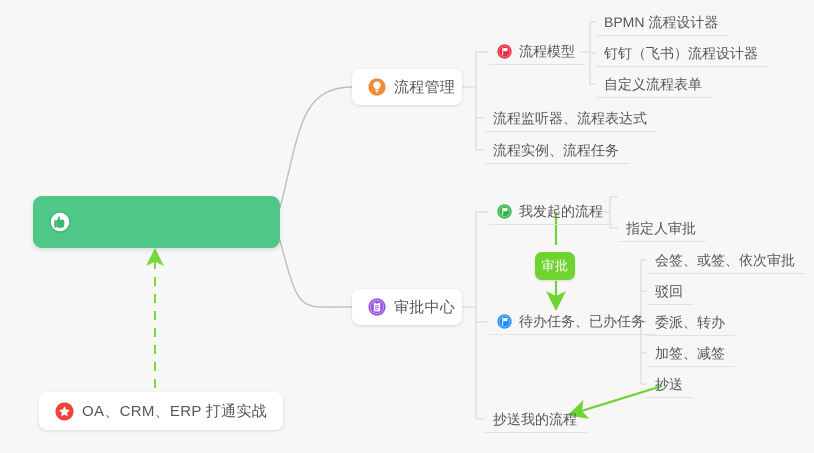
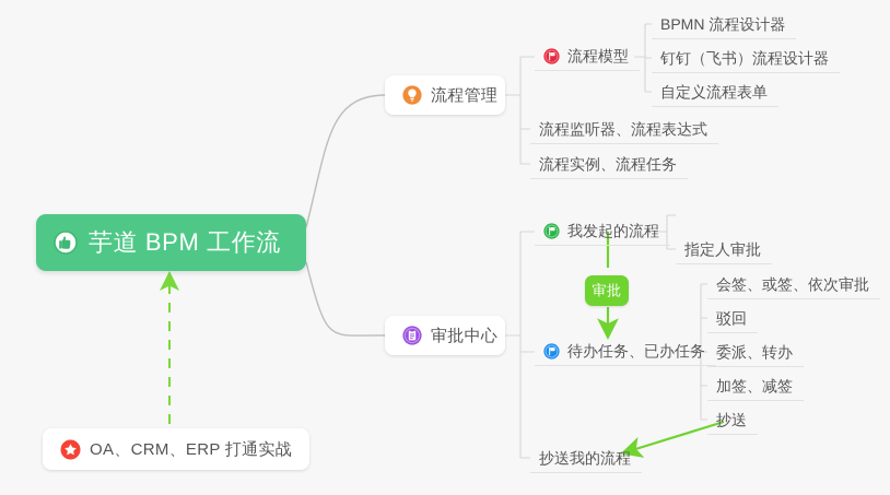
+ 芋道 BPM 工作流
  流程管理
  审批中心
  OA、CRM、ERP 打通实战
  流程模型
  BPMN 流程设计器
  钉钉（飞书）流程设计器
  自定义流程表单
  流程监听器、流程表达式
  流程实例、流程任务
  我发起的流程
  指定人审批
  待办任务、已办任务
  会签、或签、依次审批
  驳回
  委派、转办
  加签、减签
  抄送
  抄送我的流程
  审批
